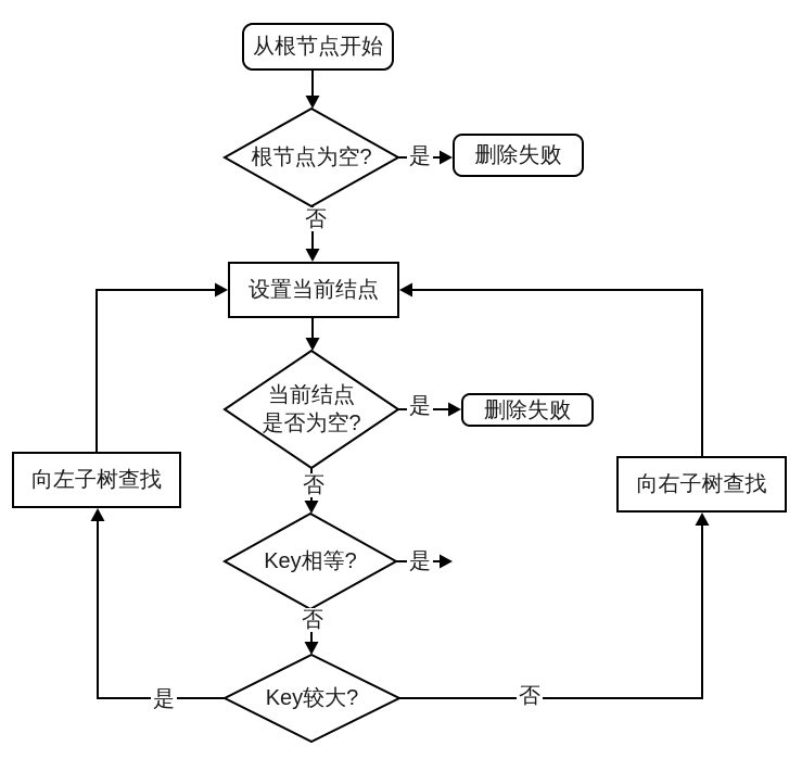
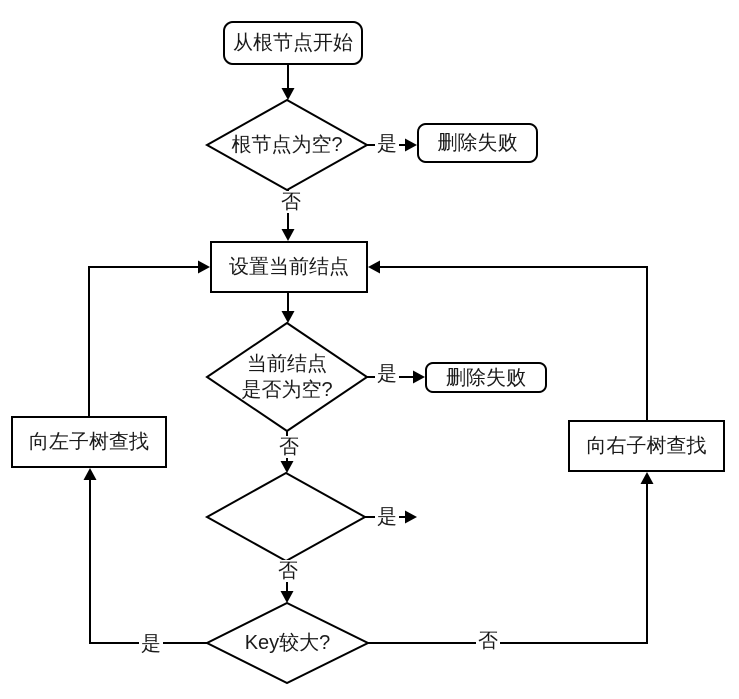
  从根节点开始
  删除失败
  设置当前结点
  删除失败
  向左子树查找
  向右子树查找
  根节点为空?
  当前结点
  是否为空?
- Key相等?
  Key较大?
  是
  否
  是
  否
  是
  否
  是
  否
